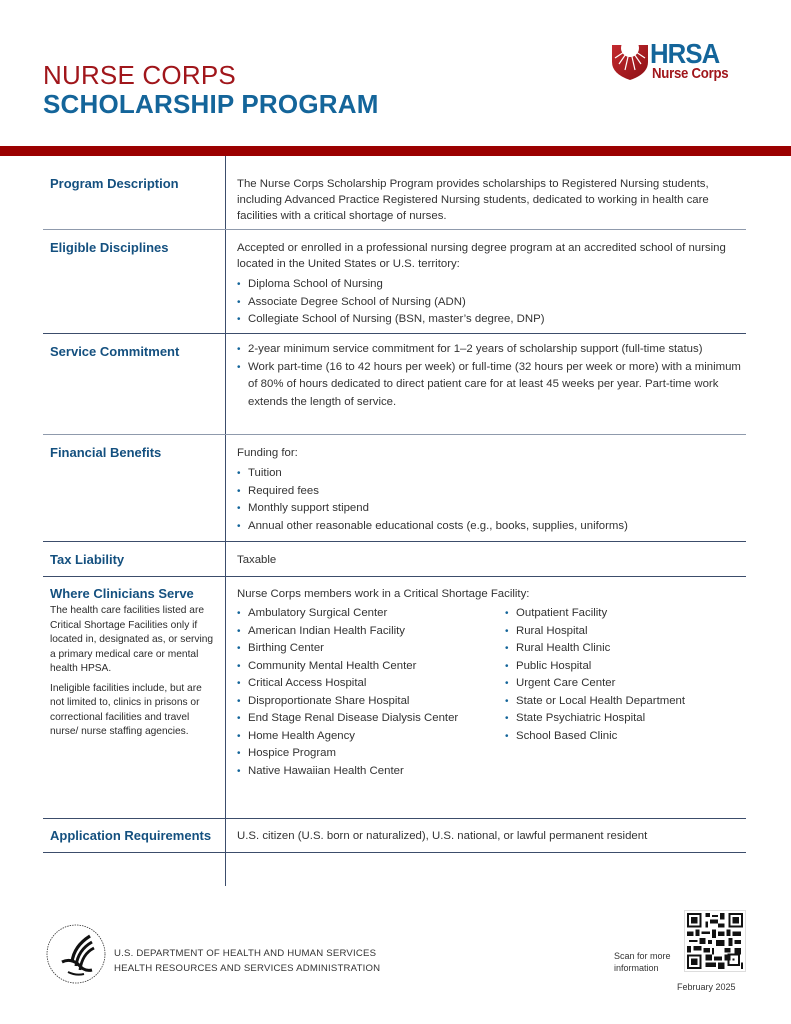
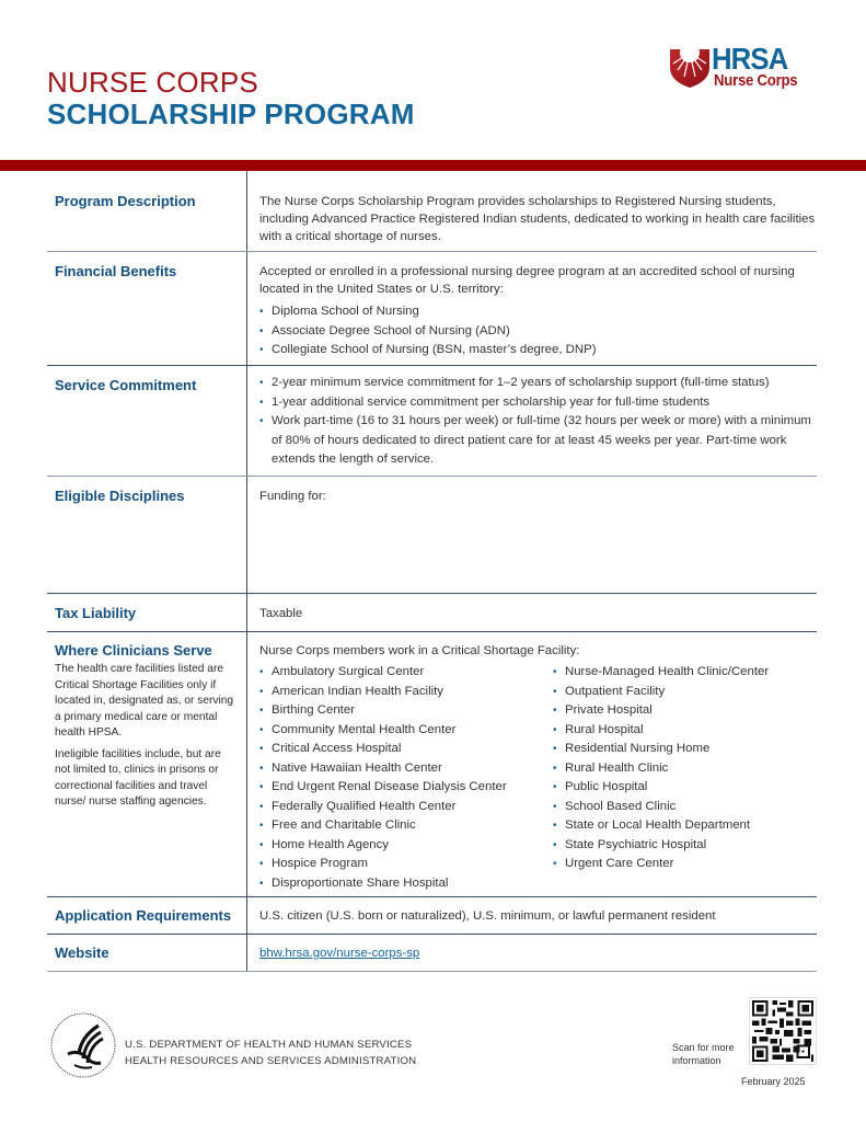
  NURSE CORPS
  SCHOLARSHIP PROGRAM
  HRSA
  Nurse Corps
  Program Description
- The Nurse Corps Scholarship Program provides scholarships to Registered Nursing students, including Advanced Practice Registered Nursing students, dedicated to working in health care facilities with a critical shortage of nurses.
+ The Nurse Corps Scholarship Program provides scholarships to Registered Nursing students, including Advanced Practice Registered Indian students, dedicated to working in health care facilities with a critical shortage of nurses.
- Eligible Disciplines
+ Financial Benefits
  Accepted or enrolled in a professional nursing degree program at an accredited school of nursing located in the United States or U.S. territory:
  Diploma School of Nursing
  Associate Degree School of Nursing (ADN)
  Collegiate School of Nursing (BSN, master’s degree, DNP)
  Service Commitment
  2-year minimum service commitment for 1–2 years of scholarship support (full-time status)
+ 1-year additional service commitment per scholarship year for full-time students
- Work part-time (16 to 42 hours per week) or full-time (32 hours per week or more) with a minimum of 80% of hours dedicated to direct patient care for at least 45 weeks per year. Part-time work extends the length of service.
+ Work part-time (16 to 31 hours per week) or full-time (32 hours per week or more) with a minimum of 80% of hours dedicated to direct patient care for at least 45 weeks per year. Part-time work extends the length of service.
- Financial Benefits
+ Eligible Disciplines
  Funding for:
- Tuition
- Required fees
- Monthly support stipend
- Annual other reasonable educational costs (e.g., books, supplies, uniforms)
  Tax Liability
  Taxable
  Where Clinicians Serve
  The health care facilities listed are Critical Shortage Facilities only if located in, designated as, or serving a primary medical care or mental health HPSA.
  Ineligible facilities include, but are not limited to, clinics in prisons or correctional facilities and travel nurse/ nurse staffing agencies.
  Nurse Corps members work in a Critical Shortage Facility:
  Ambulatory Surgical Center
  American Indian Health Facility
  Birthing Center
  Community Mental Health Center
  Critical Access Hospital
- Disproportionate Share Hospital
+ Native Hawaiian Health Center
- End Stage Renal Disease Dialysis Center
+ End Urgent Renal Disease Dialysis Center
+ Federally Qualified Health Center
+ Free and Charitable Clinic
  Home Health Agency
  Hospice Program
- Native Hawaiian Health Center
+ Disproportionate Share Hospital
+ Nurse-Managed Health Clinic/Center
  Outpatient Facility
+ Private Hospital
  Rural Hospital
+ Residential Nursing Home
  Rural Health Clinic
  Public Hospital
- Urgent Care Center
+ School Based Clinic
  State or Local Health Department
  State Psychiatric Hospital
- School Based Clinic
+ Urgent Care Center
  Application Requirements
- U.S. citizen (U.S. born or naturalized), U.S. national, or lawful permanent resident
+ U.S. citizen (U.S. born or naturalized), U.S. minimum, or lawful permanent resident
+ Website
+ bhw.hrsa.gov/nurse-corps-sp
  U.S. DEPARTMENT OF HEALTH AND HUMAN SERVICES
  HEALTH RESOURCES AND SERVICES ADMINISTRATION
  Scan for more
  information
  February 2025
